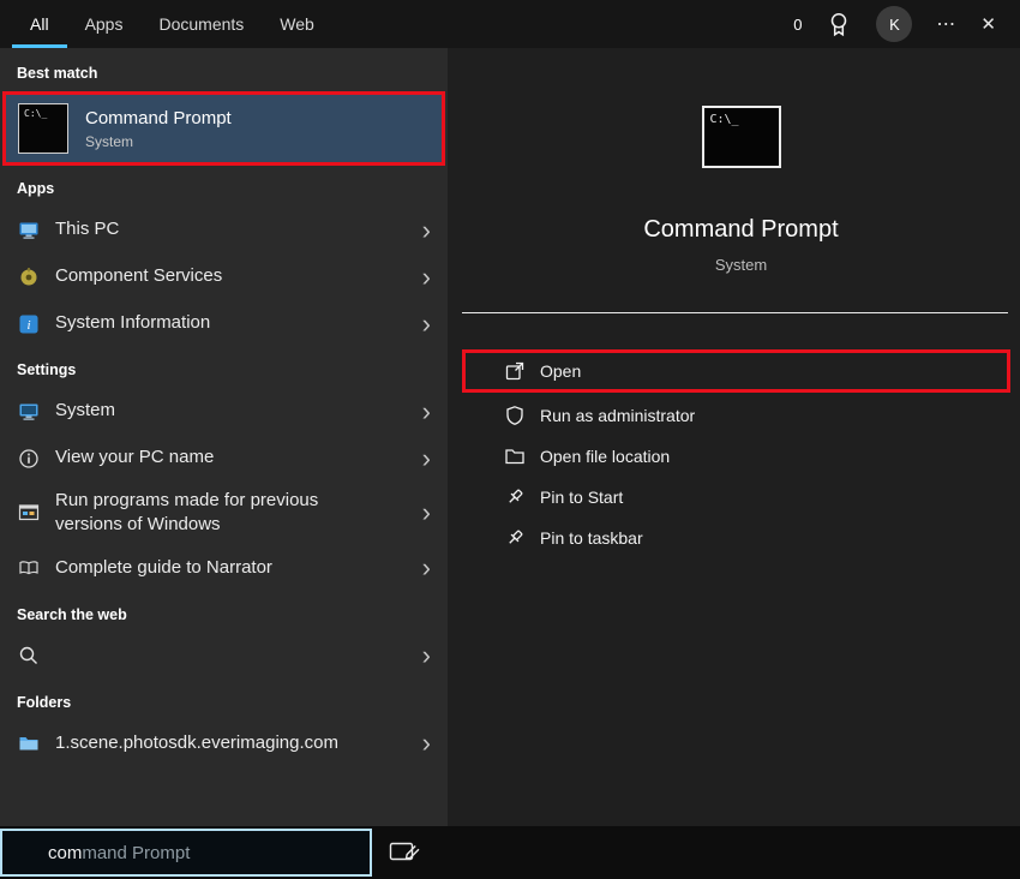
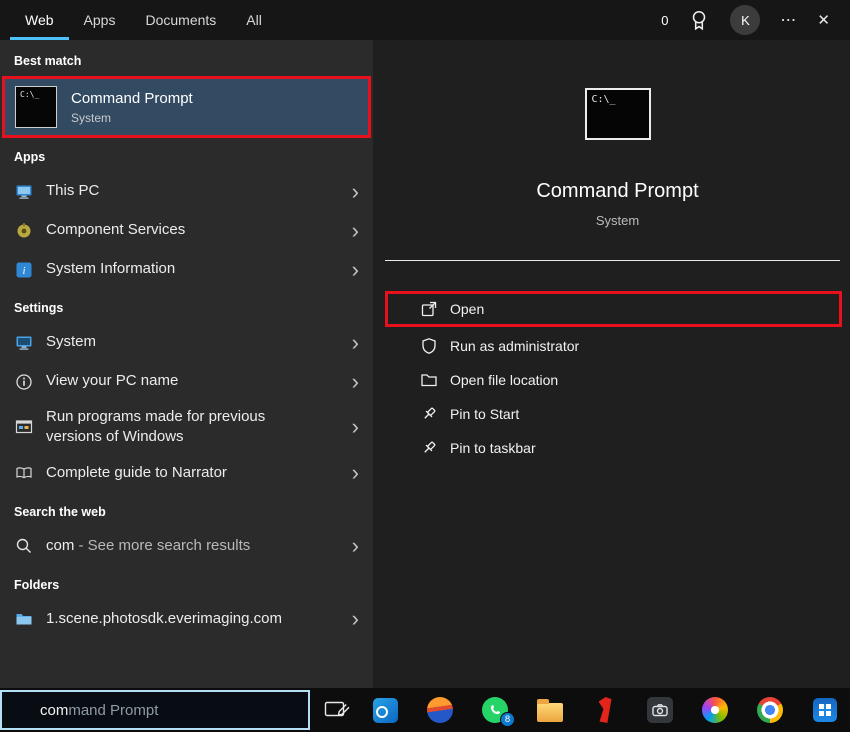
- All
+ Web
  Apps
  Documents
- Web
+ All
  0
  K
  ⋯
  ✕
  Best match
  C:\_
  Command Prompt
  System
  Apps
  This PC
  ›
  Component Services
  ›
  i
  System Information
  ›
  Settings
  System
  ›
  View your PC name
  ›
  Run programs made for previous versions of Windows
  ›
  Complete guide to Narrator
  ›
  Search the web
+ com - See more search results
  ›
  Folders
  1.scene.photosdk.everimaging.com
  ›
  C:\_
  Command Prompt
  System
  Open
  Run as administrator
  Open file location
  Pin to Start
  Pin to taskbar
  com
  mand Prompt
+ 8
